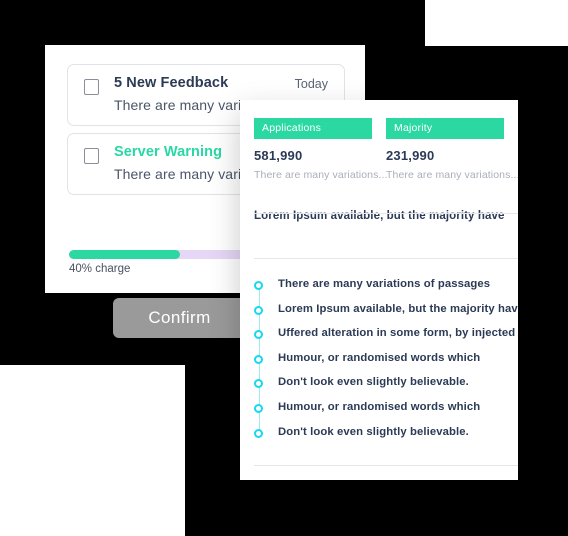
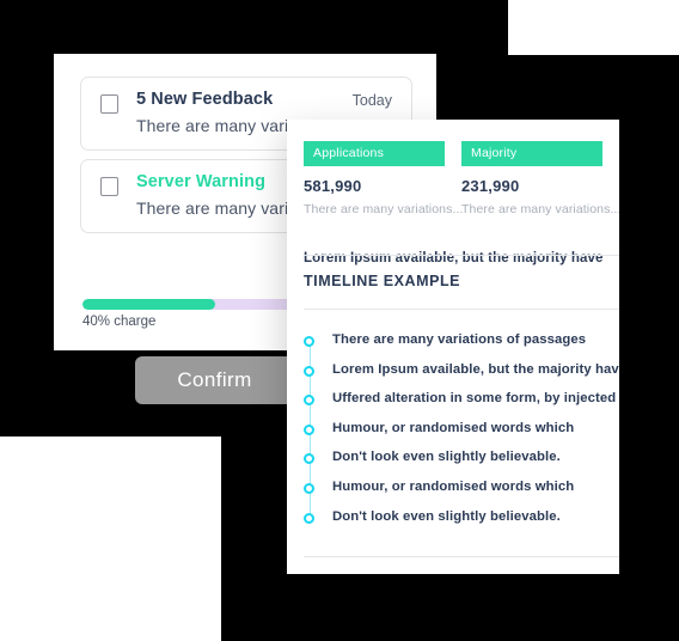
  5 New Feedback
  Today
  Server Warning
  40% charge
  Confirm
  Applications
  581,990
  There are many variations..
  Majority
  231,990
  There are many variations..
  Lorem Ipsum available, but the majority have
+ TIMELINE EXAMPLE
  There are many variations of passages
  Lorem Ipsum available, but the majority hav
  Uffered alteration in some form, by injected
  Humour, or randomised words which
  Don't look even slightly believable.
  Humour, or randomised words which
  Don't look even slightly believable.
